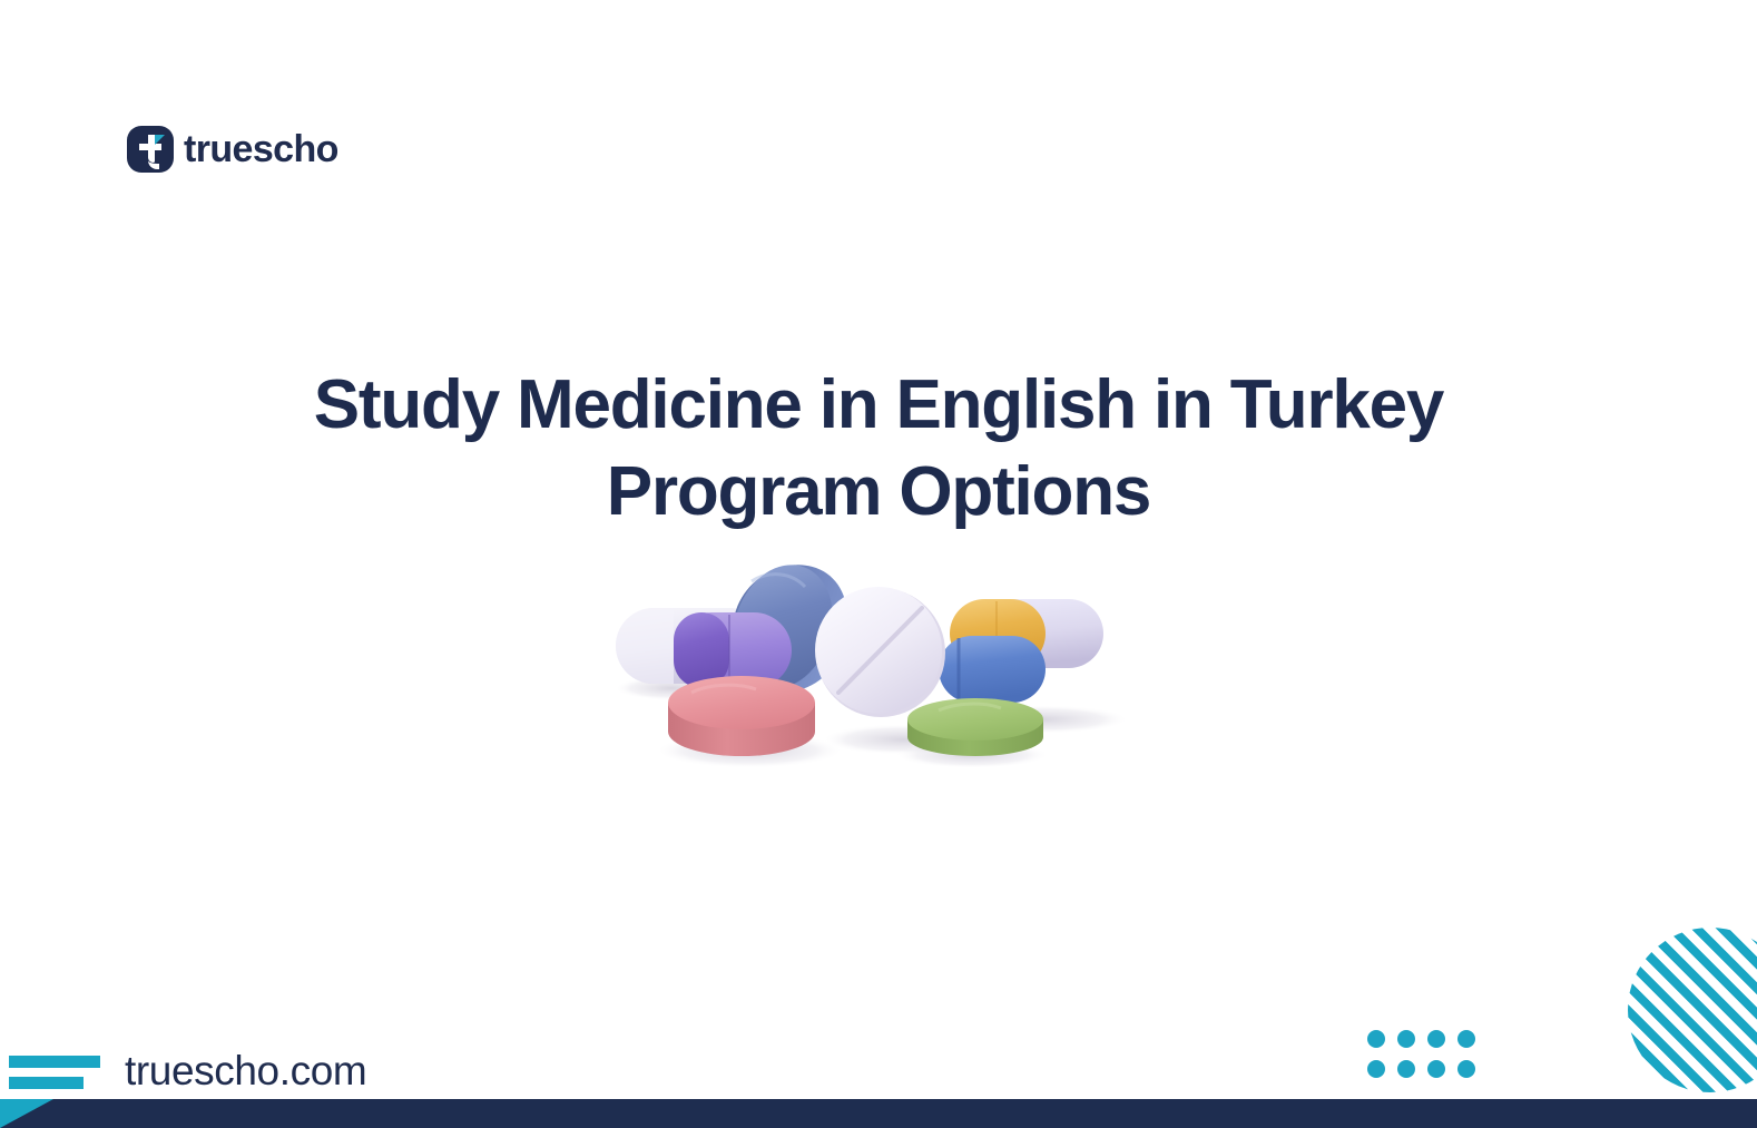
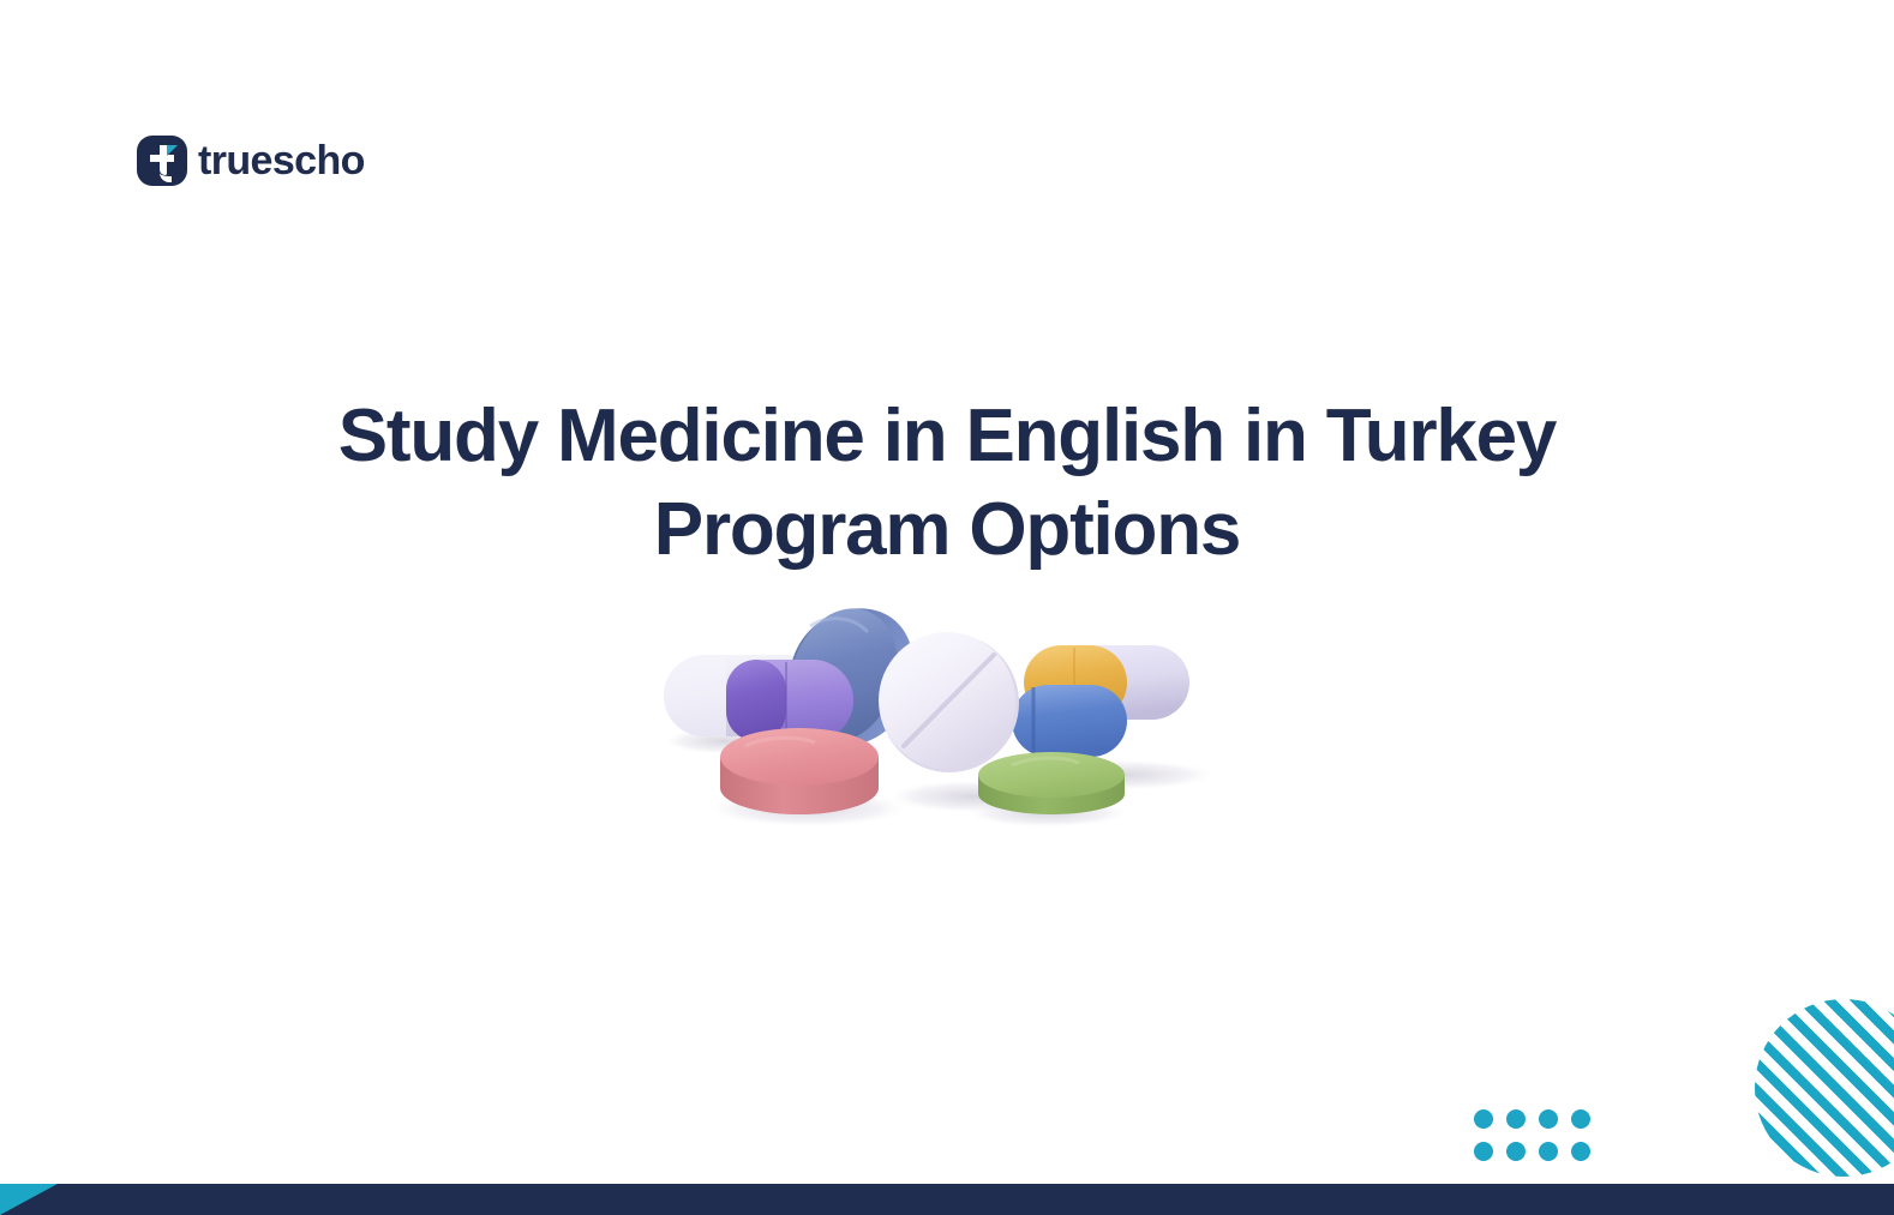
  truescho
  Study Medicine in English in Turkey
  Program Options
- truescho.com
